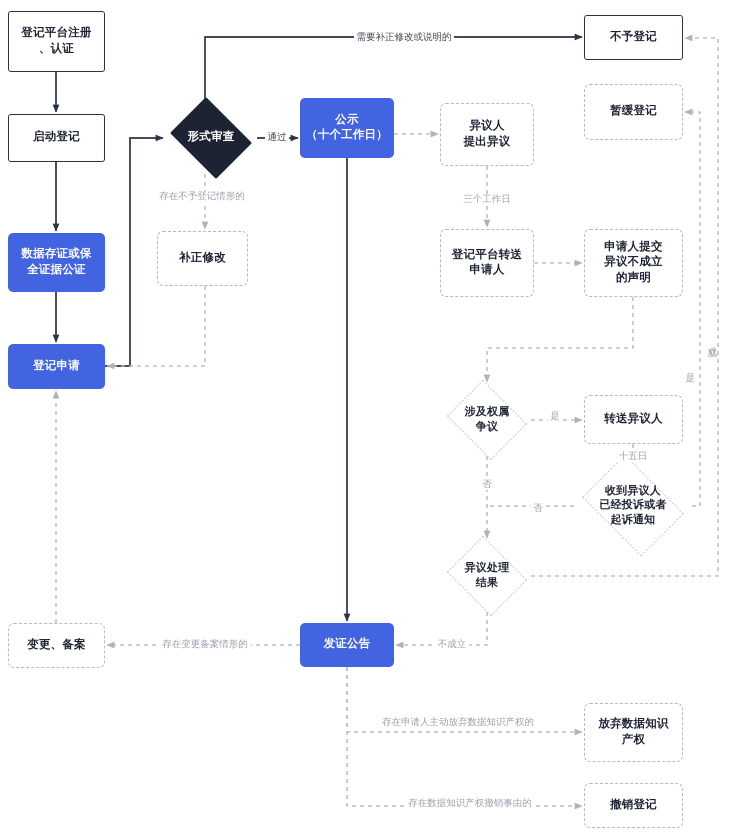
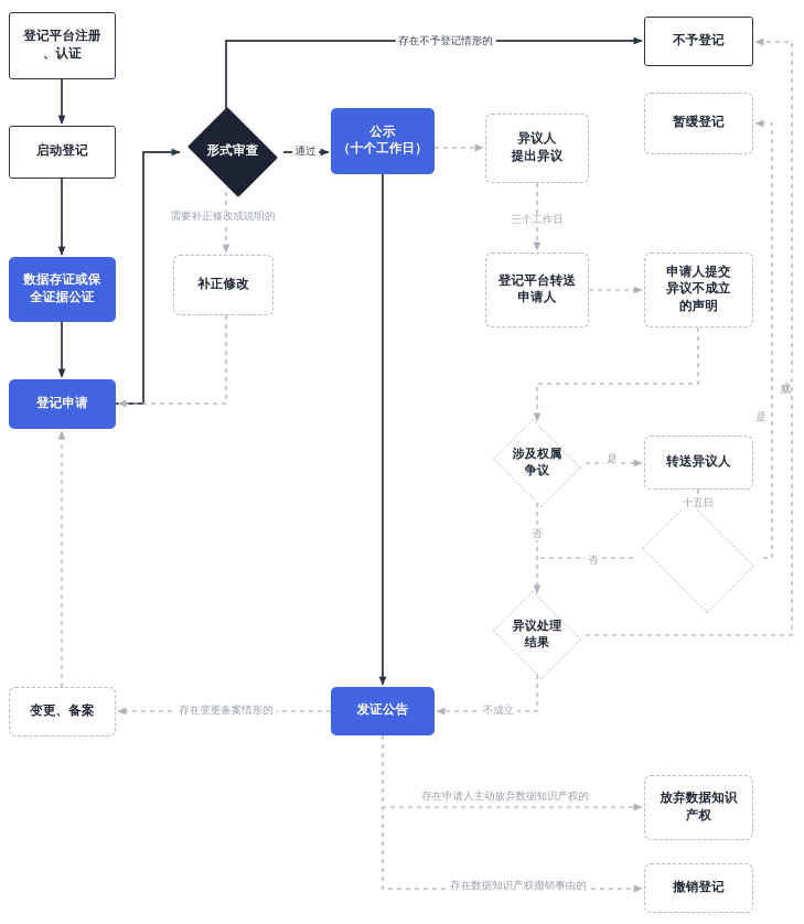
  登记平台注册
  、认证
  启动登记
  数据存证或保
  全证据公证
  登记申请
  形式审查
  公示
  （十个工作日）
  补正修改
  不予登记
  暂缓登记
  异议人
  提出异议
  登记平台转送
  申请人
  申请人提交
  异议不成立
  的声明
  涉及权属
  争议
  转送异议人
- 收到异议人
- 已经投诉或者
- 起诉通知
  异议处理
  结果
  发证公告
  变更、备案
  放弃数据知识
  产权
  撤销登记
- 需要补正修改或说明的
+ 存在不予登记情形的
  通过
- 存在不予登记情形的
+ 需要补正修改或说明的
  三个工作日
  是
  十五日
  否
  否
  不成立
  存在变更备案情形的
  存在申请人主动放弃数据知识产权的
  存在数据知识产权撤销事由的
